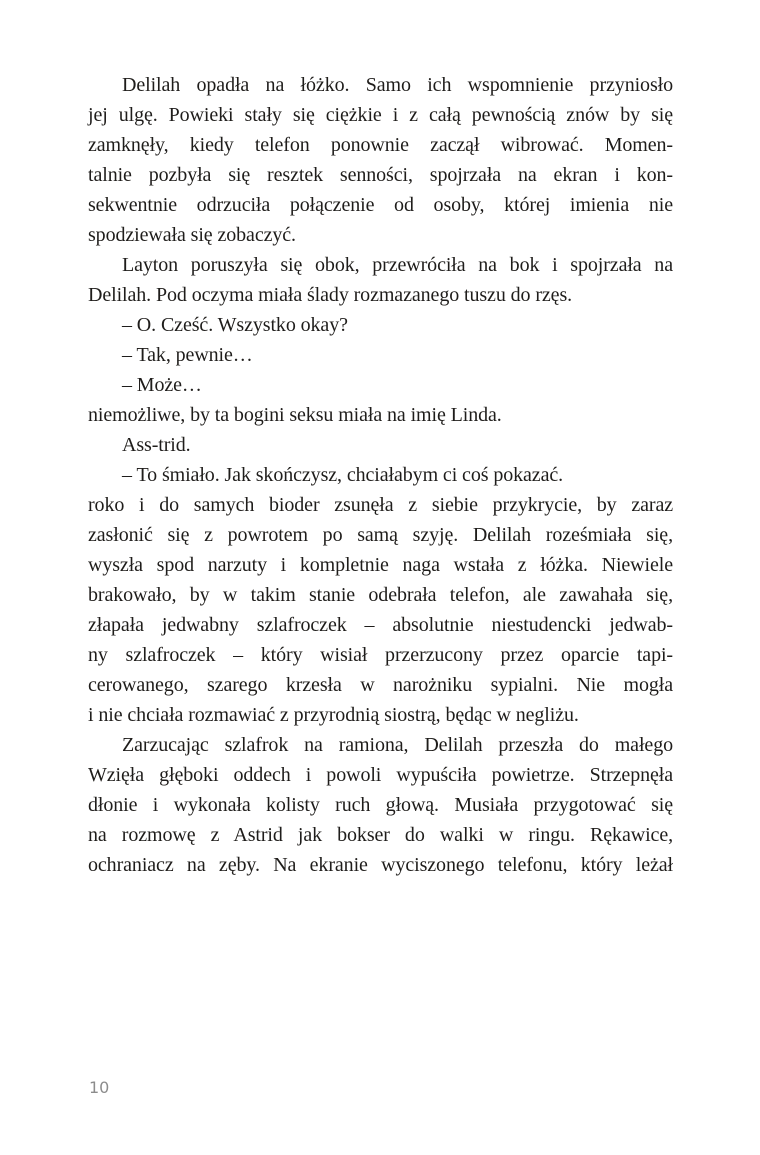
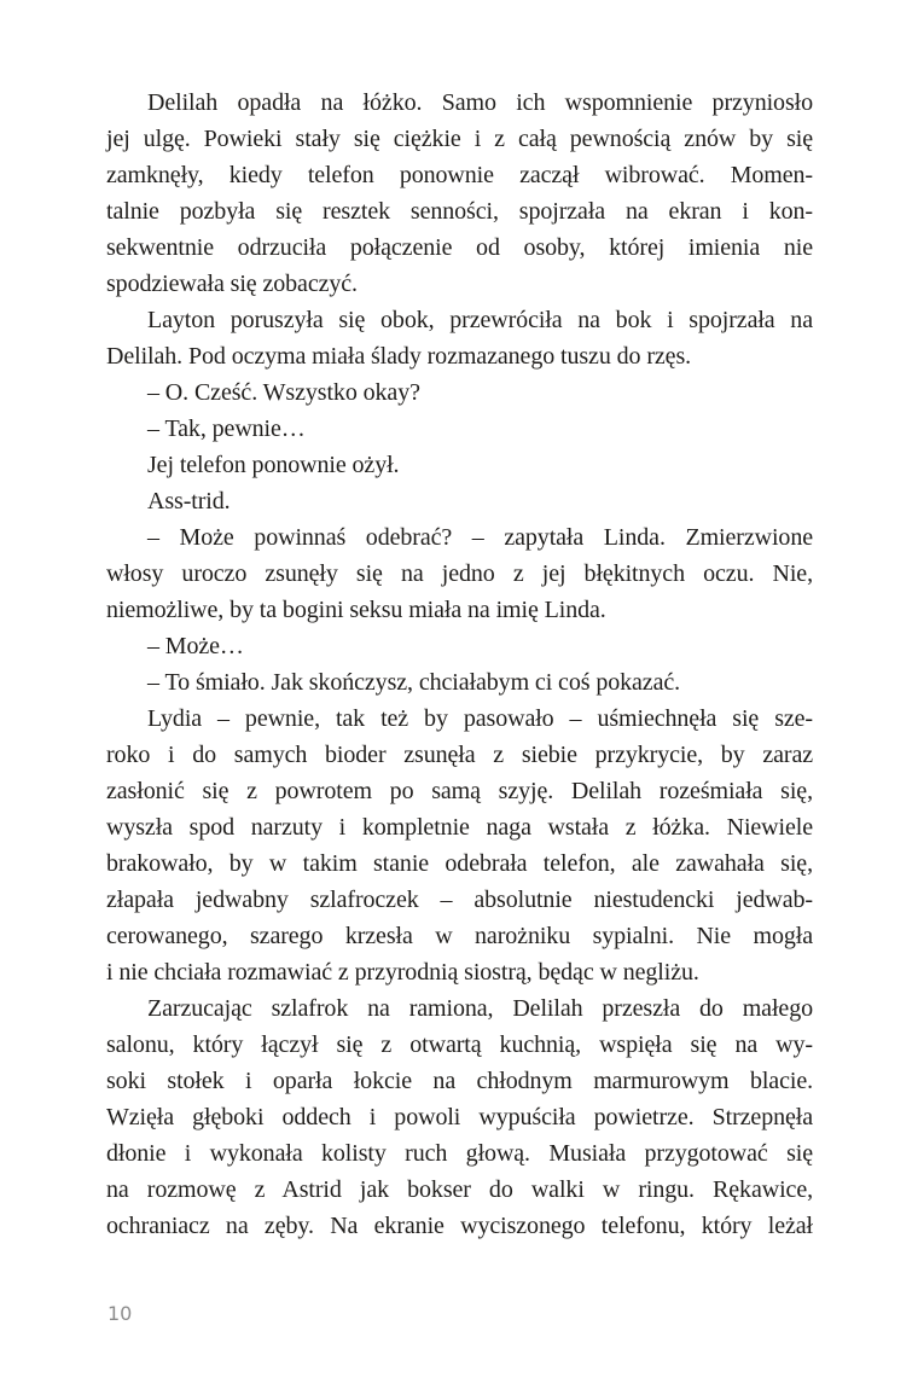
  Delilah opadła na łóżko. Samo ich wspomnienie przyniosło
  jej ulgę. Powieki stały się ciężkie i z całą pewnością znów by się
  zamknęły, kiedy telefon ponownie zaczął wibrować. Momen-
  talnie pozbyła się resztek senności, spojrzała na ekran i kon-
  sekwentnie odrzuciła połączenie od osoby, której imienia nie
  spodziewała się zobaczyć.
  Layton poruszyła się obok, przewróciła na bok i spojrzała na
  Delilah. Pod oczyma miała ślady rozmazanego tuszu do rzęs.
  – O. Cześć. Wszystko okay?
  – Tak, pewnie…
+ Jej telefon ponownie ożył.
- – Może…
+ Ass-trid.
+ – Może powinnaś odebrać? – zapytała Linda. Zmierzwione
+ włosy uroczo zsunęły się na jedno z jej błękitnych oczu. Nie,
  niemożliwe, by ta bogini seksu miała na imię Linda.
- Ass-trid.
+ – Może…
  – To śmiało. Jak skończysz, chciałabym ci coś pokazać.
+ Lydia – pewnie, tak też by pasowało – uśmiechnęła się sze-
  roko i do samych bioder zsunęła z siebie przykrycie, by zaraz
  zasłonić się z powrotem po samą szyję. Delilah roześmiała się,
  wyszła spod narzuty i kompletnie naga wstała z łóżka. Niewiele
  brakowało, by w takim stanie odebrała telefon, ale zawahała się,
  złapała jedwabny szlafroczek – absolutnie niestudencki jedwab-
- ny szlafroczek – który wisiał przerzucony przez oparcie tapi-
  cerowanego, szarego krzesła w narożniku sypialni. Nie mogła
  i nie chciała rozmawiać z przyrodnią siostrą, będąc w negliżu.
  Zarzucając szlafrok na ramiona, Delilah przeszła do małego
+ salonu, który łączył się z otwartą kuchnią, wspięła się na wy-
+ soki stołek i oparła łokcie na chłodnym marmurowym blacie.
  Wzięła głęboki oddech i powoli wypuściła powietrze. Strzepnęła
  dłonie i wykonała kolisty ruch głową. Musiała przygotować się
  na rozmowę z Astrid jak bokser do walki w ringu. Rękawice,
  ochraniacz na zęby. Na ekranie wyciszonego telefonu, który leżał
  10
